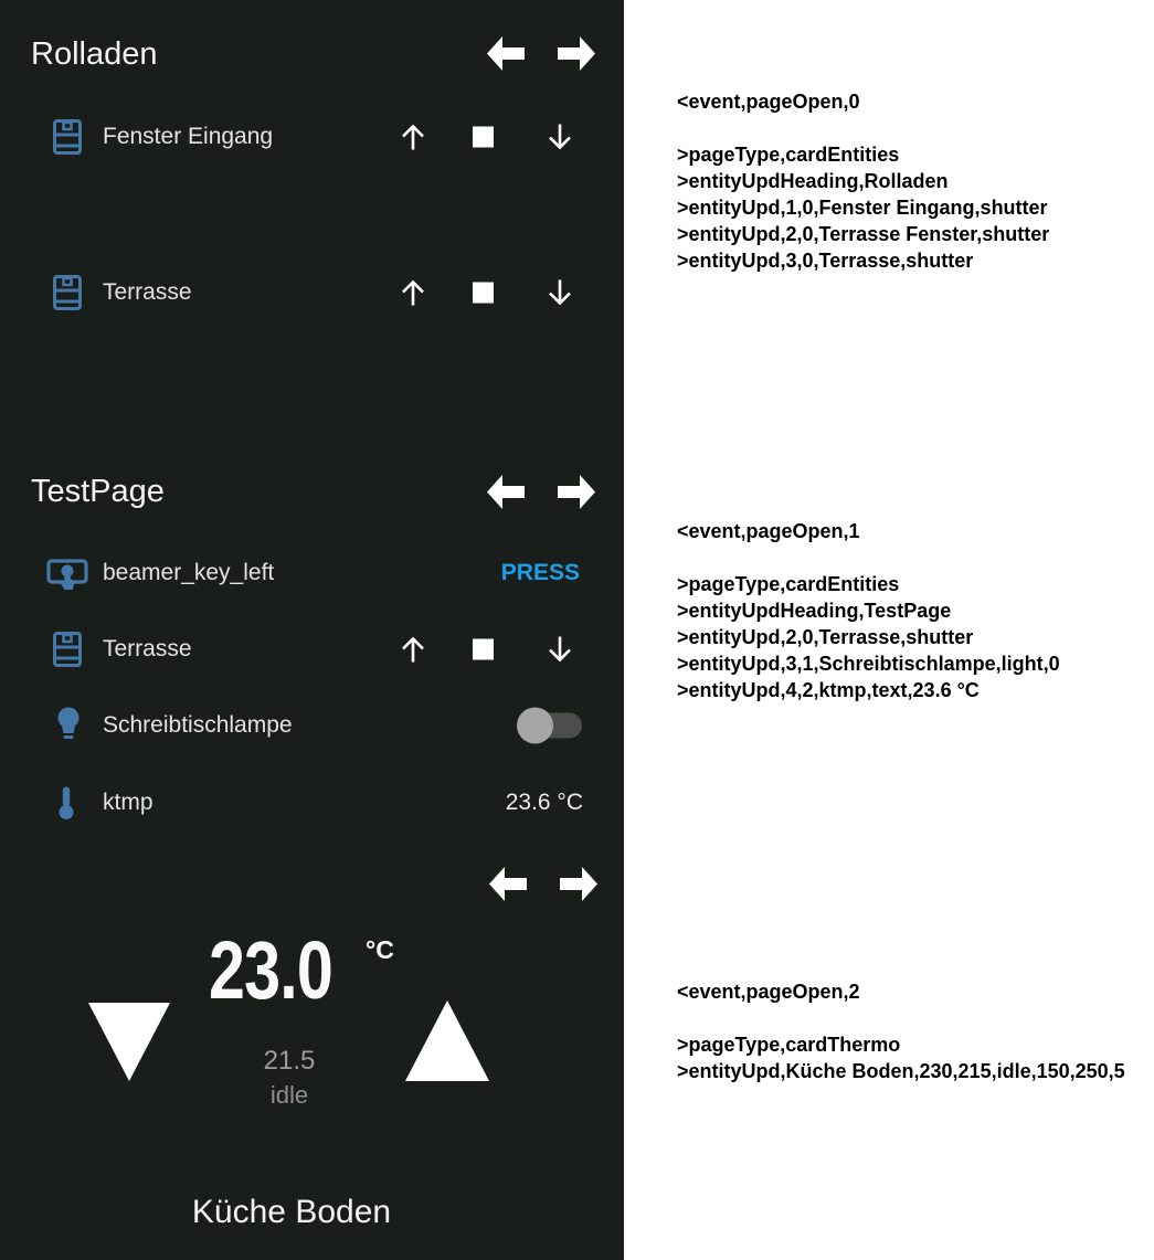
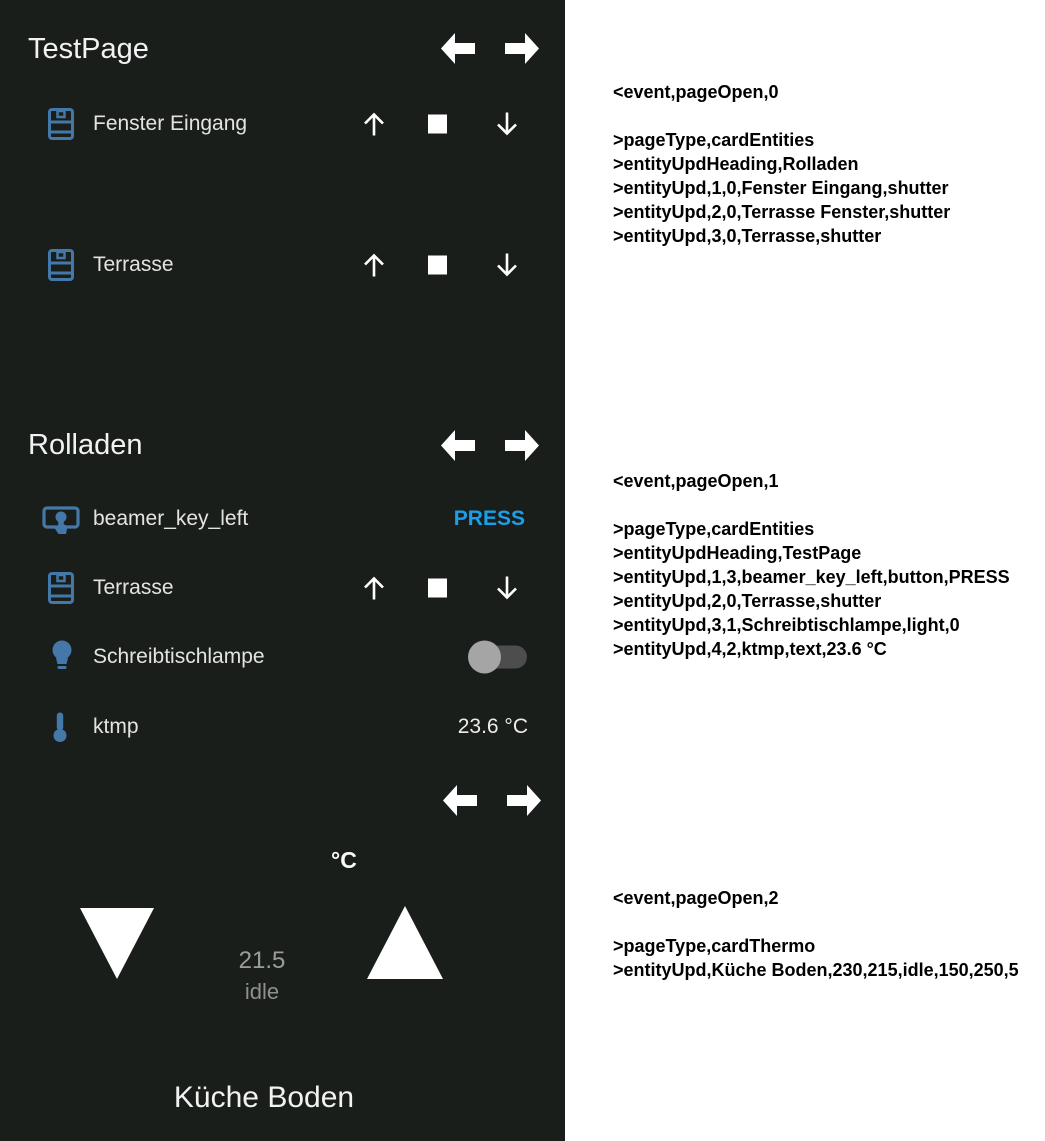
- Rolladen
+ TestPage
  Fenster Eingang
  Terrasse
- TestPage
+ Rolladen
  beamer_key_left
  PRESS
  Terrasse
  Schreibtischlampe
  ktmp
  23.6 °C
- 23.0
  °C
  21.5
  idle
  Küche Boden
  <event,pageOpen,0
  >pageType,cardEntities
  >entityUpdHeading,Rolladen
  >entityUpd,1,0,Fenster Eingang,shutter
  >entityUpd,2,0,Terrasse Fenster,shutter
  >entityUpd,3,0,Terrasse,shutter
  <event,pageOpen,1
  >pageType,cardEntities
  >entityUpdHeading,TestPage
+ >entityUpd,1,3,beamer_key_left,button,PRESS
  >entityUpd,2,0,Terrasse,shutter
  >entityUpd,3,1,Schreibtischlampe,light,0
  >entityUpd,4,2,ktmp,text,23.6 °C
  <event,pageOpen,2
  >pageType,cardThermo
  >entityUpd,Küche Boden,230,215,idle,150,250,5
